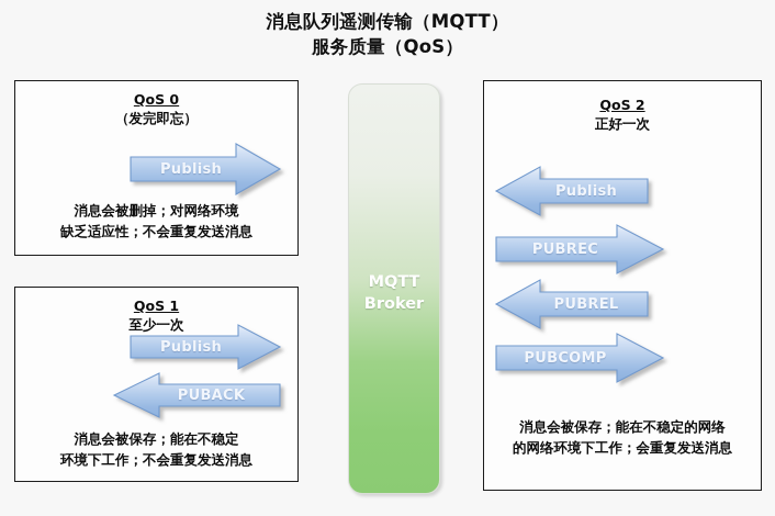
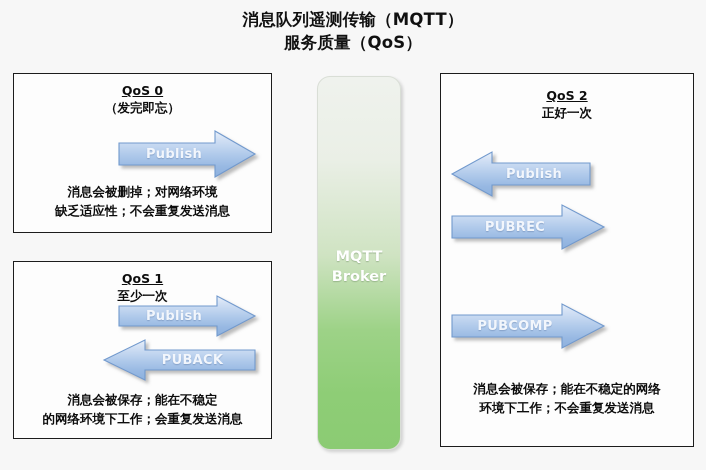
  消息队列遥测传输（MQTT）
  服务质量（QoS）
  MQTT
  Broker
  QoS 0
  （发完即忘）
  消息会被删掉；对网络环境
  缺乏适应性；不会重复发送消息
  Publish
  QoS 1
  至少一次
  消息会被保存；能在不稳定
- 环境下工作；不会重复发送消息
+ 的网络环境下工作；会重复发送消息
  Publish
  PUBACK
  QoS 2
  正好一次
  消息会被保存；能在不稳定的网络
- 的网络环境下工作；会重复发送消息
+ 环境下工作；不会重复发送消息
  Publish
  PUBREC
- PUBREL
  PUBCOMP
